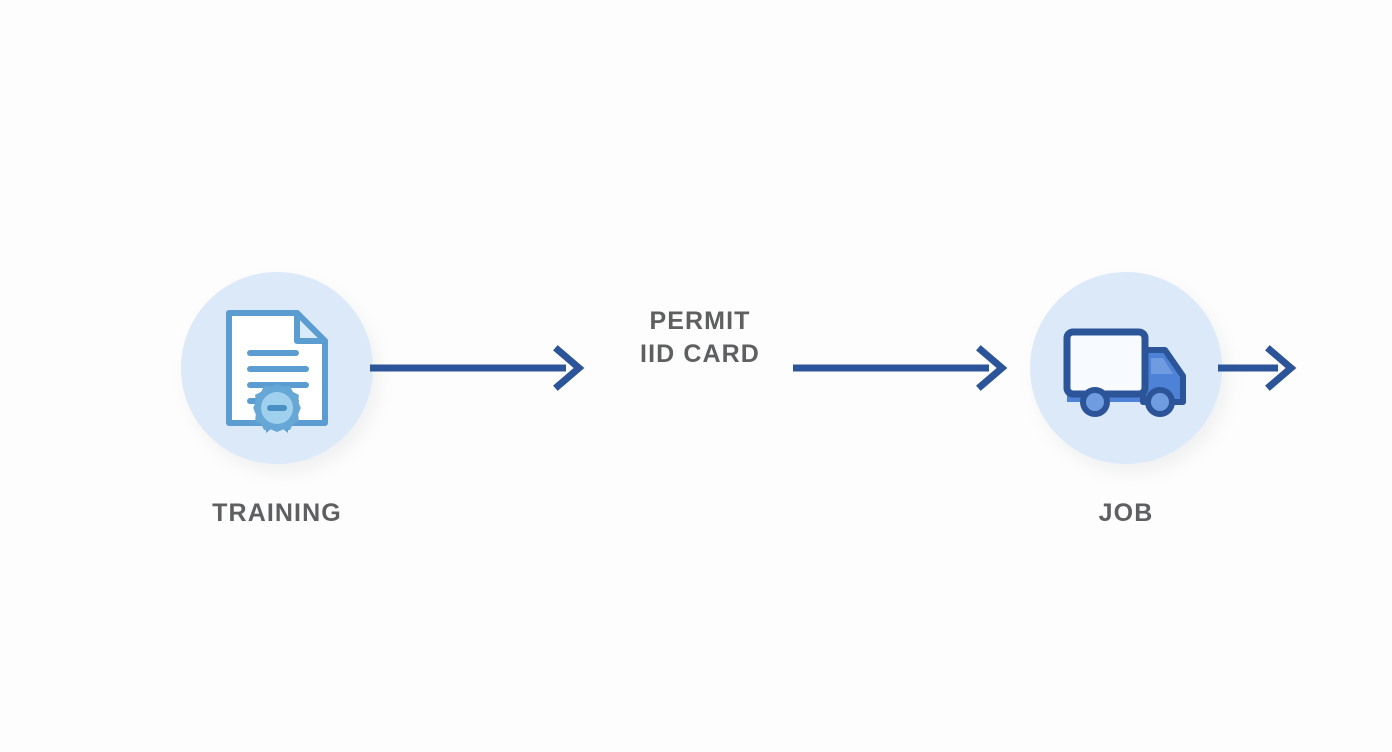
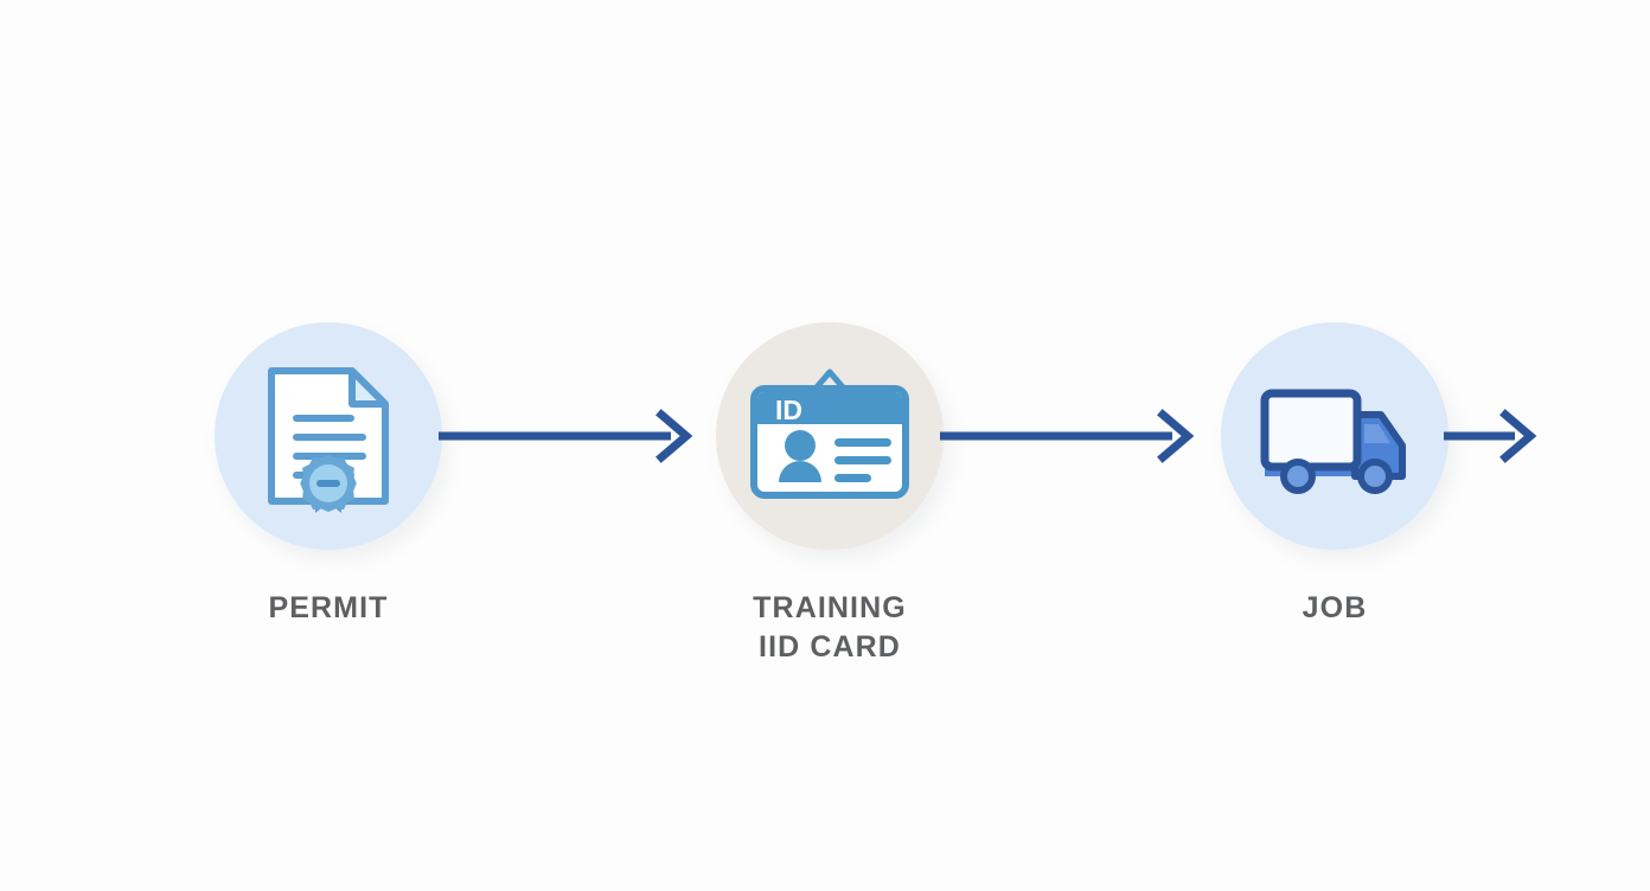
- TRAINING
+ PERMIT
+ ID
- PERMIT
+ TRAINING
  IID CARD
  JOB
